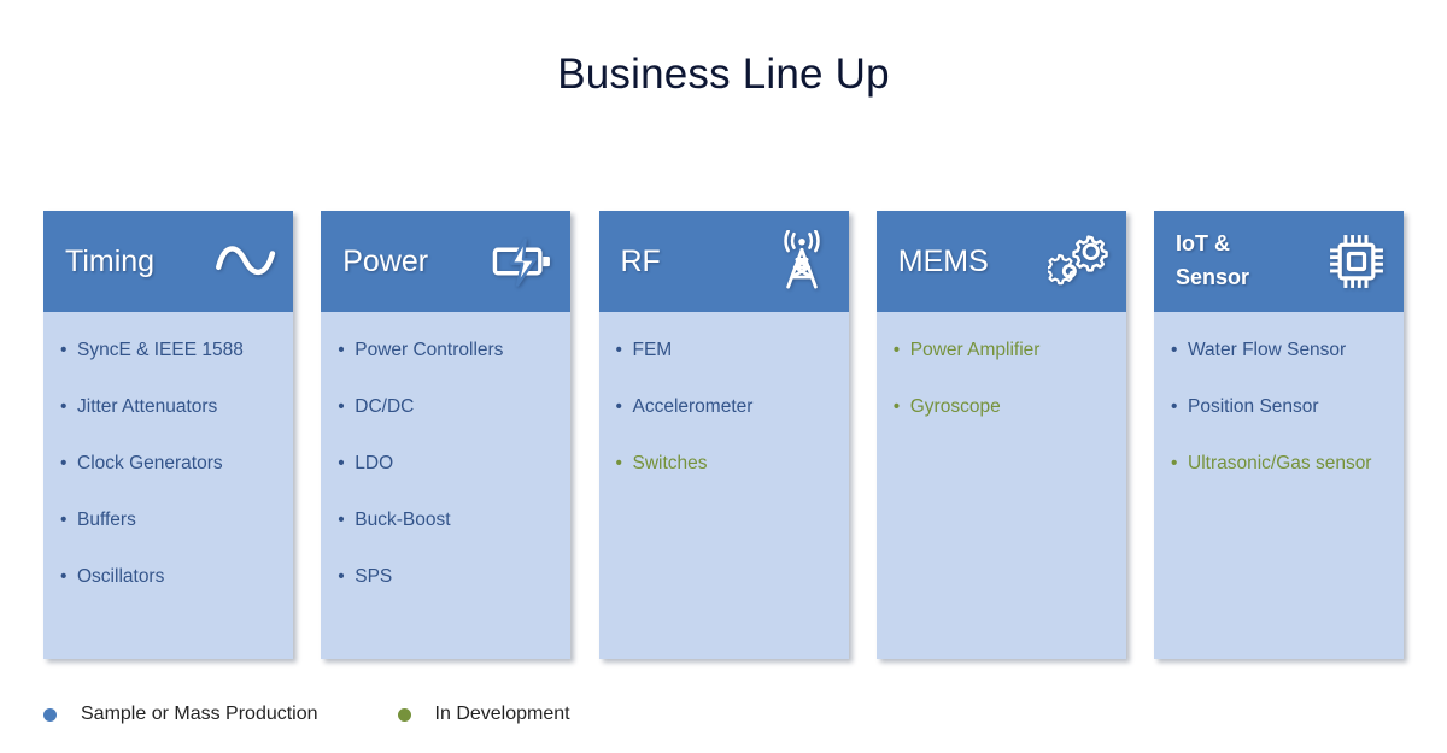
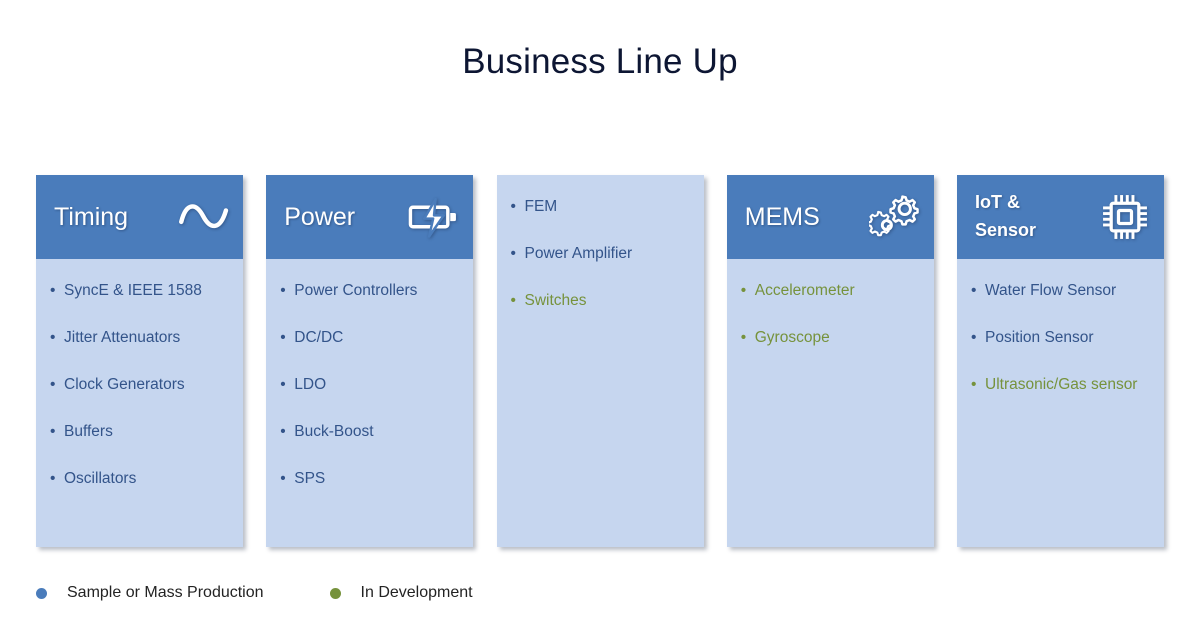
  Business Line Up
  Timing
  •
  SyncE & IEEE 1588
  •
  Jitter Attenuators
  •
  Clock Generators
  •
  Buffers
  •
  Oscillators
  Power
  •
  Power Controllers
  •
  DC/DC
  •
  LDO
  •
  Buck-Boost
  •
  SPS
- RF
  •
  FEM
  •
- Accelerometer
+ Power Amplifier
  •
  Switches
  MEMS
  •
- Power Amplifier
+ Accelerometer
  •
  Gyroscope
  IoT &
  Sensor
  •
  Water Flow Sensor
  •
  Position Sensor
  •
  Ultrasonic/Gas sensor
  Sample or Mass Production
  In Development
